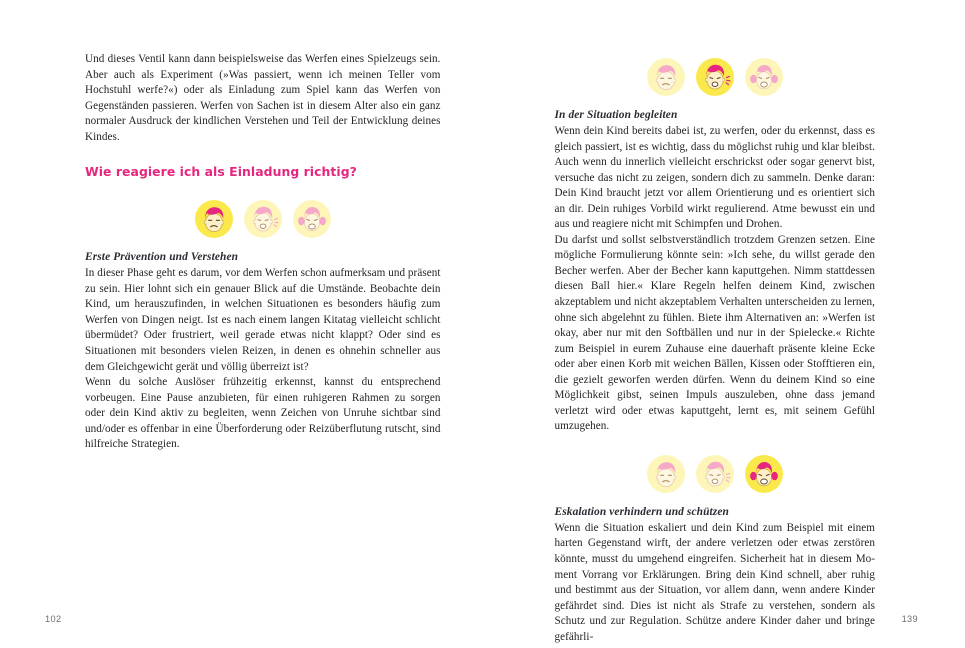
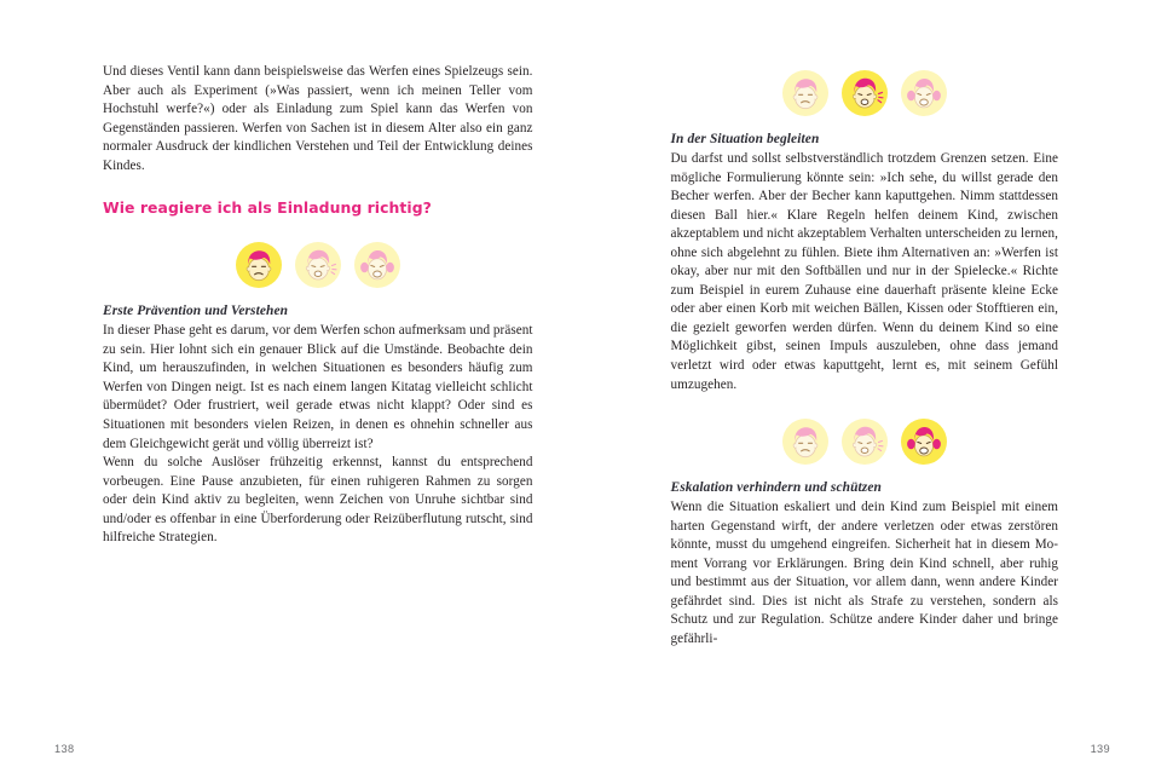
  Und dieses Ventil kann dann beispielsweise das Werfen eines Spiel­zeugs sein. Aber auch als Experiment (»Was passiert, wenn ich meinen Teller vom Hochstuhl werfe?«) oder als Einladung zum Spiel kann das Werfen von Gegenständen passieren. Werfen von Sachen ist in diesem Alter also ein ganz normaler Ausdruck der kindlichen Verstehen und Teil der Entwicklung deines Kindes.
  Wie reagiere ich als Einladung richtig?
  Erste Prävention und Verstehen
  In dieser Phase geht es darum, vor dem Werfen schon aufmerksam und präsent zu sein. Hier lohnt sich ein genauer Blick auf die Umstände. Beobachte dein Kind, um herauszufinden, in welchen Situationen es besonders häufig zum Werfen von Dingen neigt. Ist es nach einem lan­gen Kitatag vielleicht schlicht übermüdet? Oder frustriert, weil gerade etwas nicht klappt? Oder sind es Situationen mit besonders vielen Rei­zen, in denen es ohnehin schneller aus dem Gleichgewicht gerät und völlig überreizt ist?
  Wenn du solche Auslöser frühzeitig erkennst, kannst du entsprechend vorbeugen. Eine Pause anzubieten, für einen ruhigeren Rahmen zu sorgen oder dein Kind aktiv zu begleiten, wenn Zeichen von Unruhe sichtbar sind und/oder es offenbar in eine Überforderung oder Reiz­überflutung rutscht, sind hilfreiche Strategien.
- 102
+ 138
  In der Situation begleiten
- Wenn dein Kind bereits dabei ist, zu werfen, oder du erkennst, dass es gleich passiert, ist es wichtig, dass du möglichst ruhig und klar bleibst. Auch wenn du innerlich vielleicht erschrickst oder sogar genervt bist, versuche das nicht zu zeigen, sondern dich zu sammeln. Denke daran: Dein Kind braucht jetzt vor allem Orientierung und es orientiert sich an dir. Dein ruhiges Vorbild wirkt regulierend. Atme bewusst ein und aus und reagiere nicht mit Schimpfen und Drohen.
  Du darfst und sollst selbstverständlich trotzdem Grenzen setzen. Eine mögliche Formulierung könnte sein: »Ich sehe, du willst gerade den Be­cher werfen. Aber der Becher kann kaputtgehen. Nimm stattdessen diesen Ball hier.« Klare Regeln helfen deinem Kind, zwischen akzepta­blem und nicht akzeptablem Verhalten unterscheiden zu lernen, ohne sich abgelehnt zu fühlen. Biete ihm Alternativen an: »Werfen ist okay, aber nur mit den Softbällen und nur in der Spielecke.« Richte zum Bei­spiel in eurem Zuhause eine dauerhaft präsente kleine Ecke oder aber einen Korb mit weichen Bällen, Kissen oder Stofftieren ein, die gezielt geworfen werden dürfen. Wenn du deinem Kind so eine Möglichkeit gibst, seinen Impuls auszuleben, ohne dass jemand verletzt wird oder etwas kaputtgeht, lernt es, mit seinem Gefühl umzugehen.
  Eskalation verhindern und schützen
  Wenn die Situation eskaliert und dein Kind zum Beispiel mit einem harten Gegenstand wirft, der andere verletzen oder etwas zerstören könnte, musst du umgehend eingreifen. Sicherheit hat in diesem Mo­ment Vorrang vor Erklärungen. Bring dein Kind schnell, aber ruhig und bestimmt aus der Situation, vor allem dann, wenn andere Kinder gefährdet sind. Dies ist nicht als Strafe zu verstehen, sondern als Schutz und zur Regulation. Schütze andere Kinder daher und bringe gefährli-
  139
